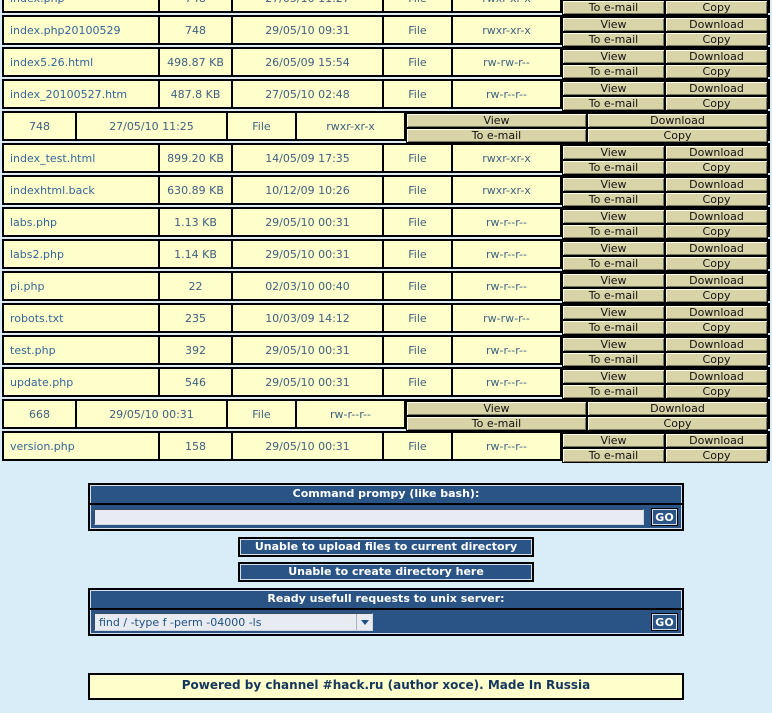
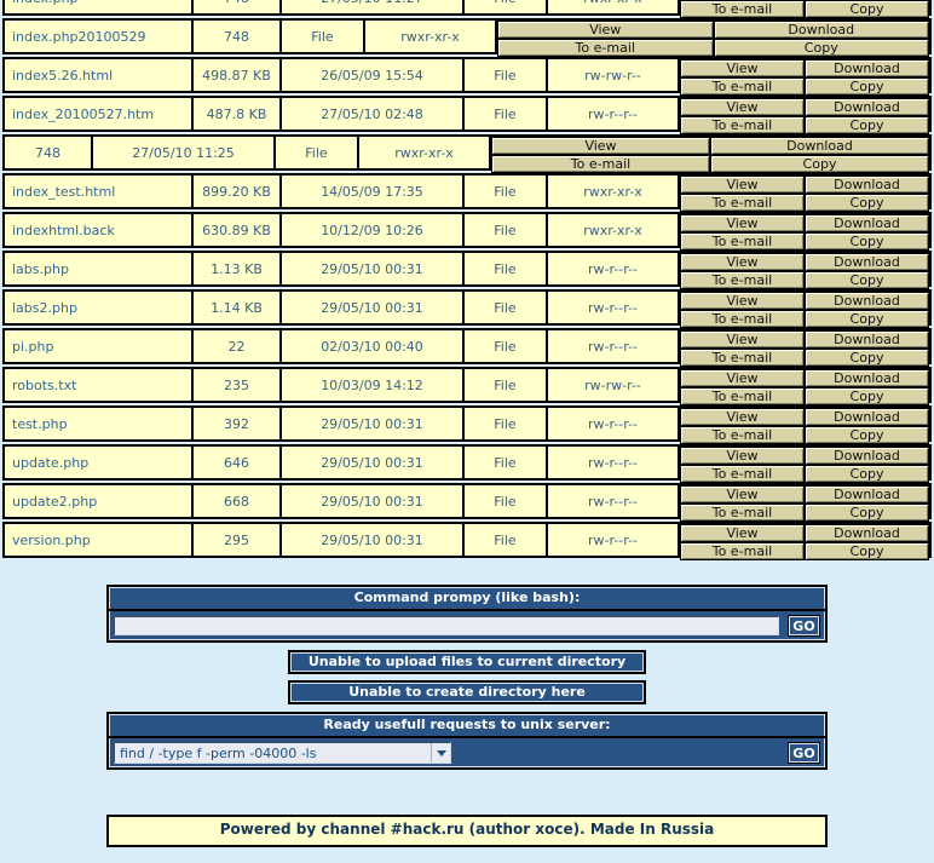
  To e-mail
  Copy
  index.php20100529
  748
- 29/05/10 09:31
  File
  rwxr-xr-x
  View
  Download
  To e-mail
  Copy
  index5.26.html
  498.87 KB
  26/05/09 15:54
  File
  rw-rw-r--
  View
  Download
  To e-mail
  Copy
  index_20100527.htm
  487.8 KB
  27/05/10 02:48
  File
  rw-r--r--
  View
  Download
  To e-mail
  Copy
  748
  27/05/10 11:25
  File
  rwxr-xr-x
  View
  Download
  To e-mail
  Copy
  index_test.html
  899.20 KB
  14/05/09 17:35
  File
  rwxr-xr-x
  View
  Download
  To e-mail
  Copy
  indexhtml.back
  630.89 KB
  10/12/09 10:26
  File
  rwxr-xr-x
  View
  Download
  To e-mail
  Copy
  labs.php
  1.13 KB
  29/05/10 00:31
  File
  rw-r--r--
  View
  Download
  To e-mail
  Copy
  labs2.php
  1.14 KB
  29/05/10 00:31
  File
  rw-r--r--
  View
  Download
  To e-mail
  Copy
  pi.php
  22
  02/03/10 00:40
  File
  rw-r--r--
  View
  Download
  To e-mail
  Copy
  robots.txt
  235
  10/03/09 14:12
  File
  rw-rw-r--
  View
  Download
  To e-mail
  Copy
  test.php
  392
  29/05/10 00:31
  File
  rw-r--r--
  View
  Download
  To e-mail
  Copy
  update.php
- 546
+ 646
  29/05/10 00:31
  File
  rw-r--r--
  View
  Download
  To e-mail
  Copy
+ update2.php
  668
  29/05/10 00:31
  File
  rw-r--r--
  View
  Download
  To e-mail
  Copy
  version.php
- 158
+ 295
  29/05/10 00:31
  File
  rw-r--r--
  View
  Download
  To e-mail
  Copy
  Command prompy (like bash):
  GO
  Unable to upload files to current directory
  Unable to create directory here
  Ready usefull requests to unix server:
  find / -type f -perm -04000 -ls
  GO
  Powered by channel #hack.ru (author xoce). Made In Russia
